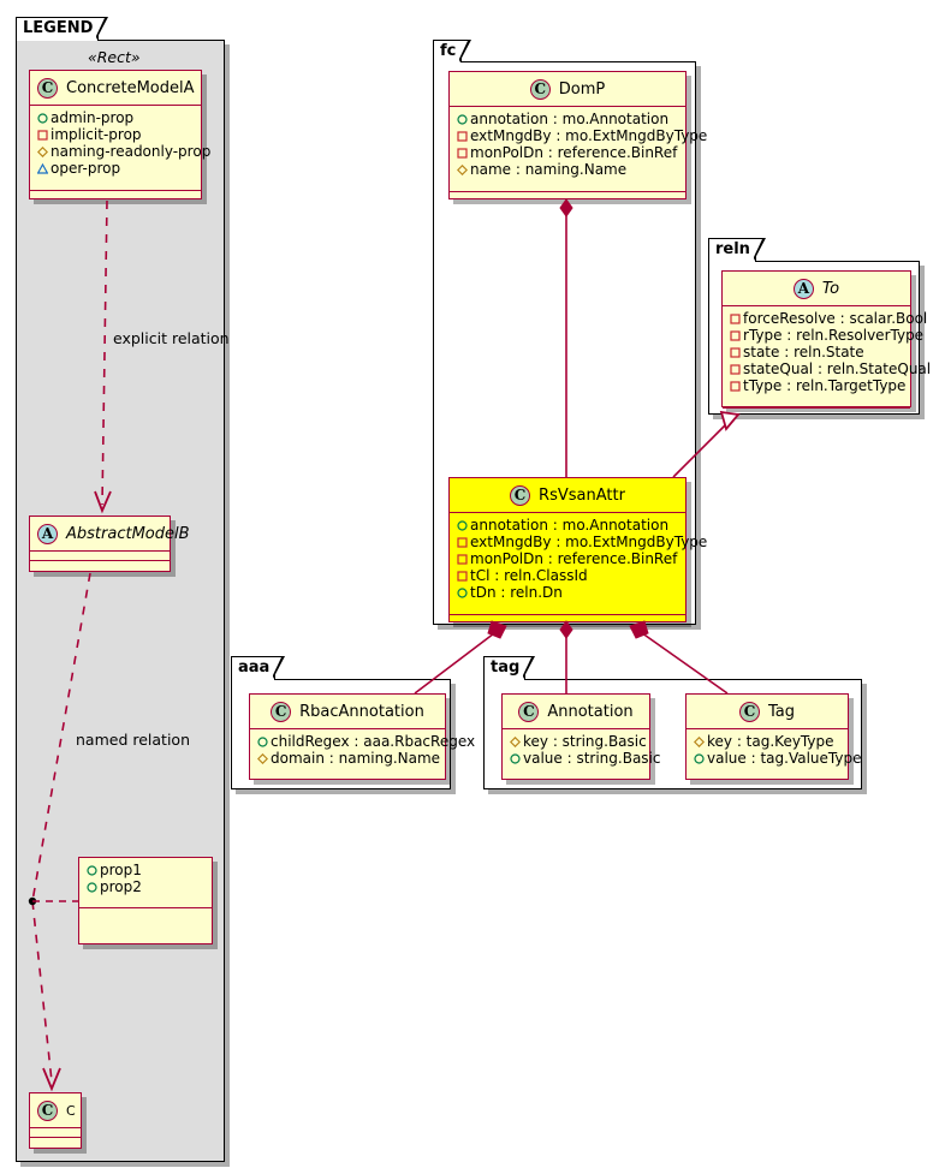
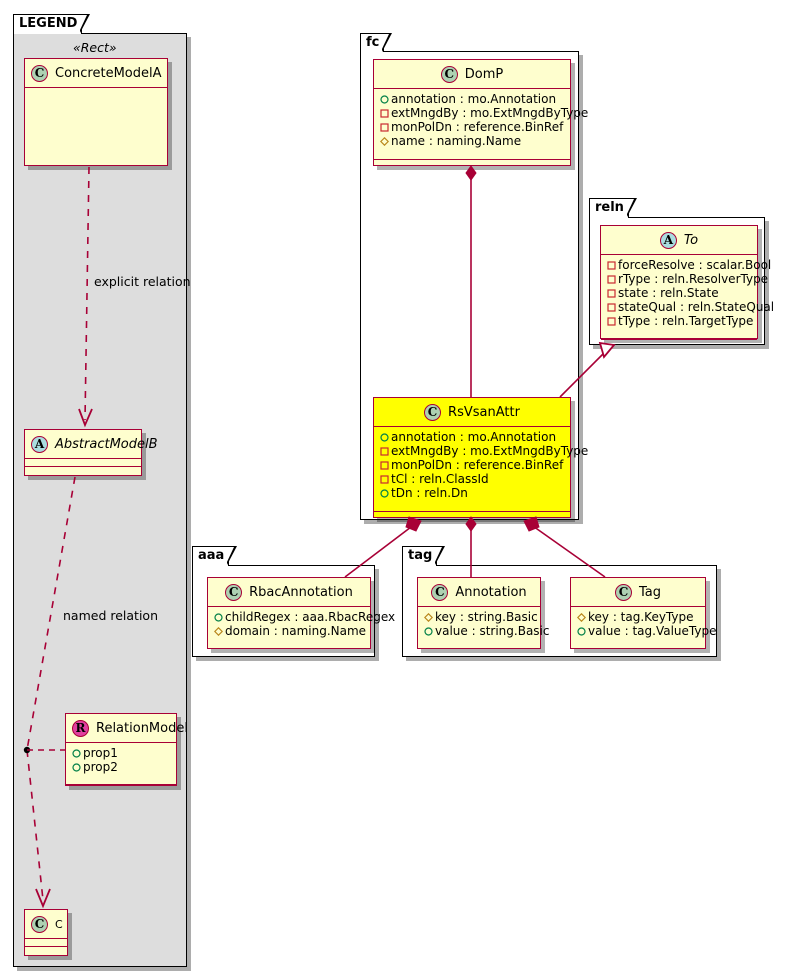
  LEGEND
  «Rect»
  C
  ConcreteModelA
- admin-prop
- implicit-prop
- naming-readonly-prop
- oper-prop
  A
  AbstractModelB
+ R
+ RelationModel
  prop1
  prop2
  C
  C
  fc
  C
  DomP
  annotation : mo.Annotation
  extMngdBy : mo.ExtMngdByType
  monPolDn : reference.BinRef
  name : naming.Name
  C
  RsVsanAttr
  annotation : mo.Annotation
  extMngdBy : mo.ExtMngdByType
  monPolDn : reference.BinRef
  tCl : reln.ClassId
  tDn : reln.Dn
  reln
  A
  To
  forceResolve : scalar.Bool
  rType : reln.ResolverType
  state : reln.State
  stateQual : reln.StateQual
  tType : reln.TargetType
  aaa
  C
  RbacAnnotation
  childRegex : aaa.RbacRegex
  domain : naming.Name
  tag
  C
  Annotation
  key : string.Basic
  value : string.Basic
  C
  Tag
  key : tag.KeyType
  value : tag.ValueType
  explicit relation
  named relation
